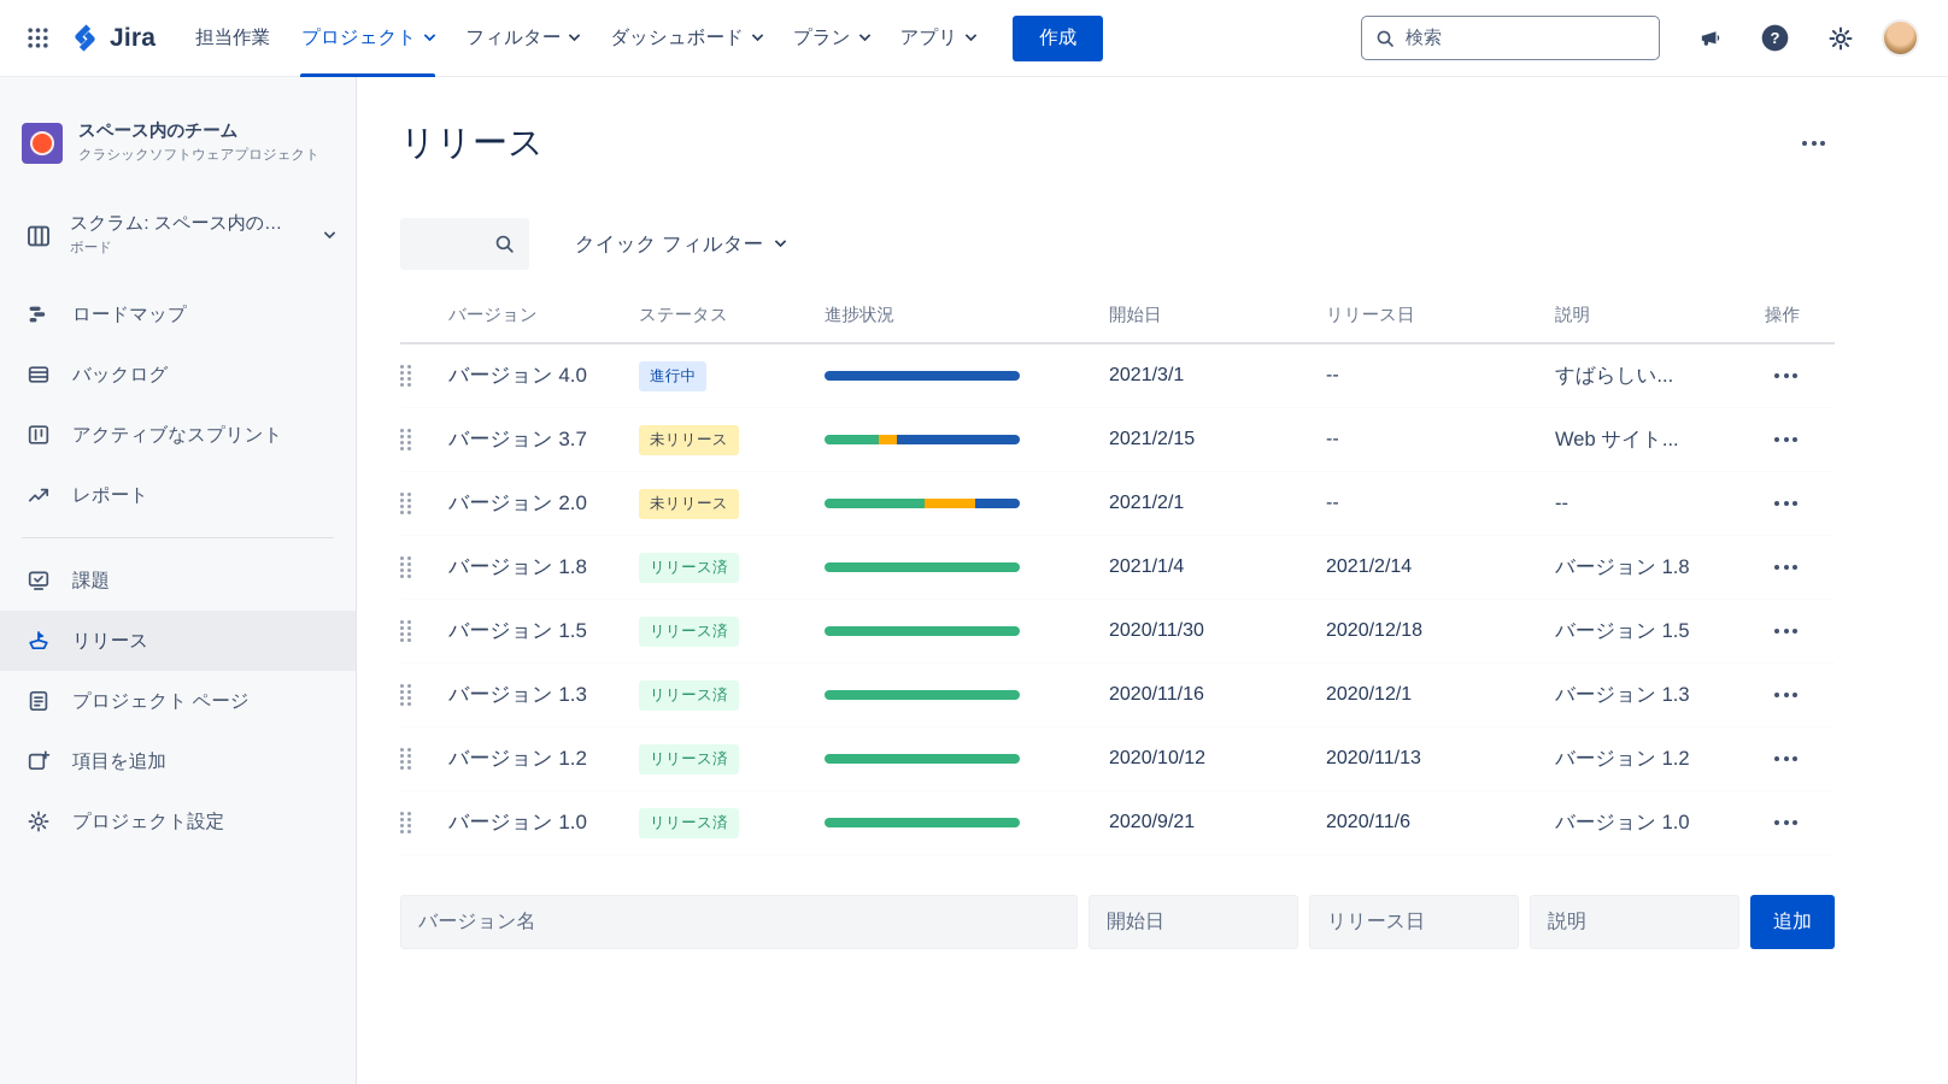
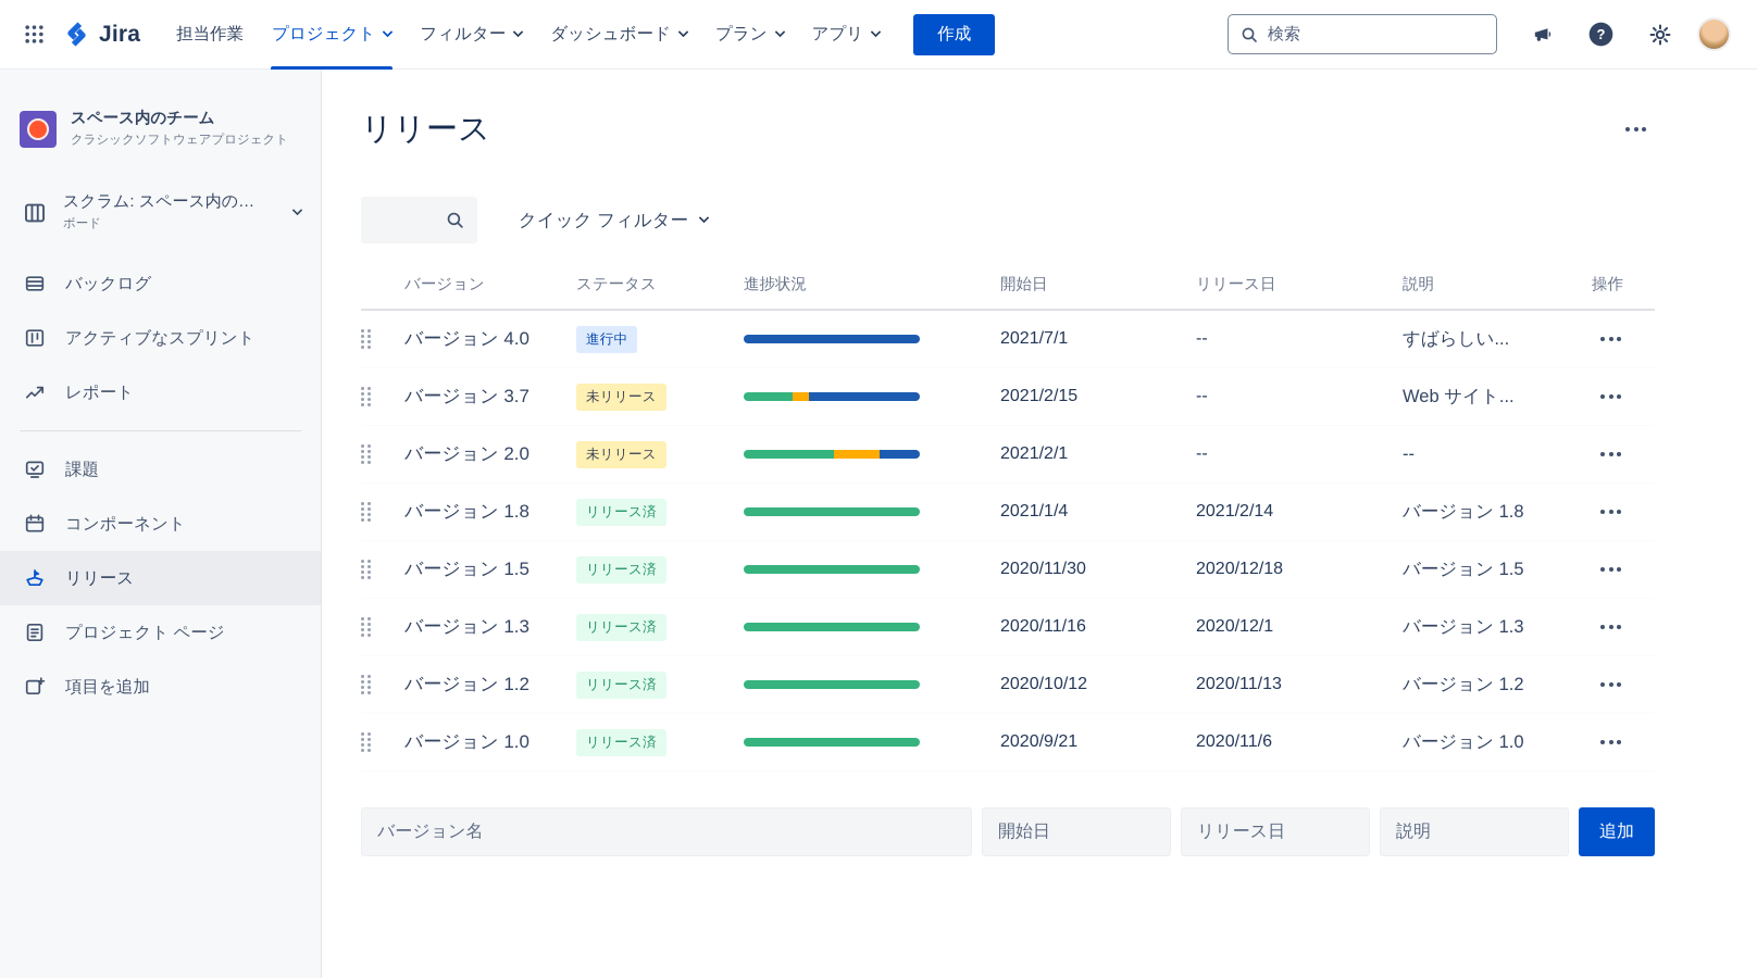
  Jira
  担当作業
  プロジェクト
  フィルター
  ダッシュボード
  プラン
  アプリ
  作成
  検索
  ?
  スペース内のチーム
  クラシックソフトウェアプロジェクト
  スクラム: スペース内の…
  ボード
- ロードマップ
  バックログ
  アクティブなスプリント
  レポート
  課題
+ コンポーネント
  リリース
  プロジェクト ページ
  項目を追加
- プロジェクト設定
  リリース
  クイック フィルター
  バージョン
  ステータス
  進捗状況
  開始日
  リリース日
  説明
  操作
  バージョン 4.0
  進行中
- 2021/3/1
+ 2021/7/1
  --
  すばらしい...
  バージョン 3.7
  未リリース
  2021/2/15
  --
  Web サイト...
  バージョン 2.0
  未リリース
  2021/2/1
  --
  --
  バージョン 1.8
  リリース済
  2021/1/4
  2021/2/14
  バージョン 1.8
  バージョン 1.5
  リリース済
  2020/11/30
  2020/12/18
  バージョン 1.5
  バージョン 1.3
  リリース済
  2020/11/16
  2020/12/1
  バージョン 1.3
  バージョン 1.2
  リリース済
  2020/10/12
  2020/11/13
  バージョン 1.2
  バージョン 1.0
  リリース済
  2020/9/21
  2020/11/6
  バージョン 1.0
  バージョン名
  開始日
  リリース日
  説明
  追加
